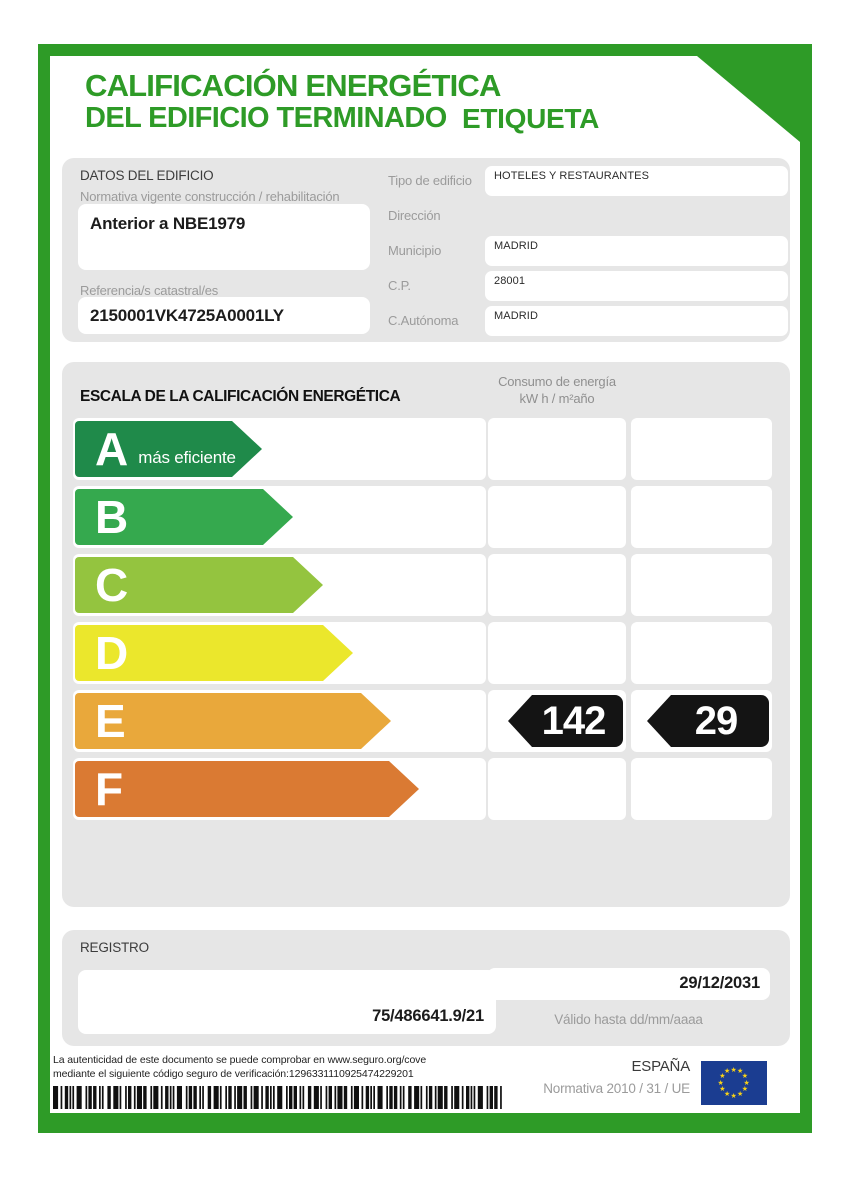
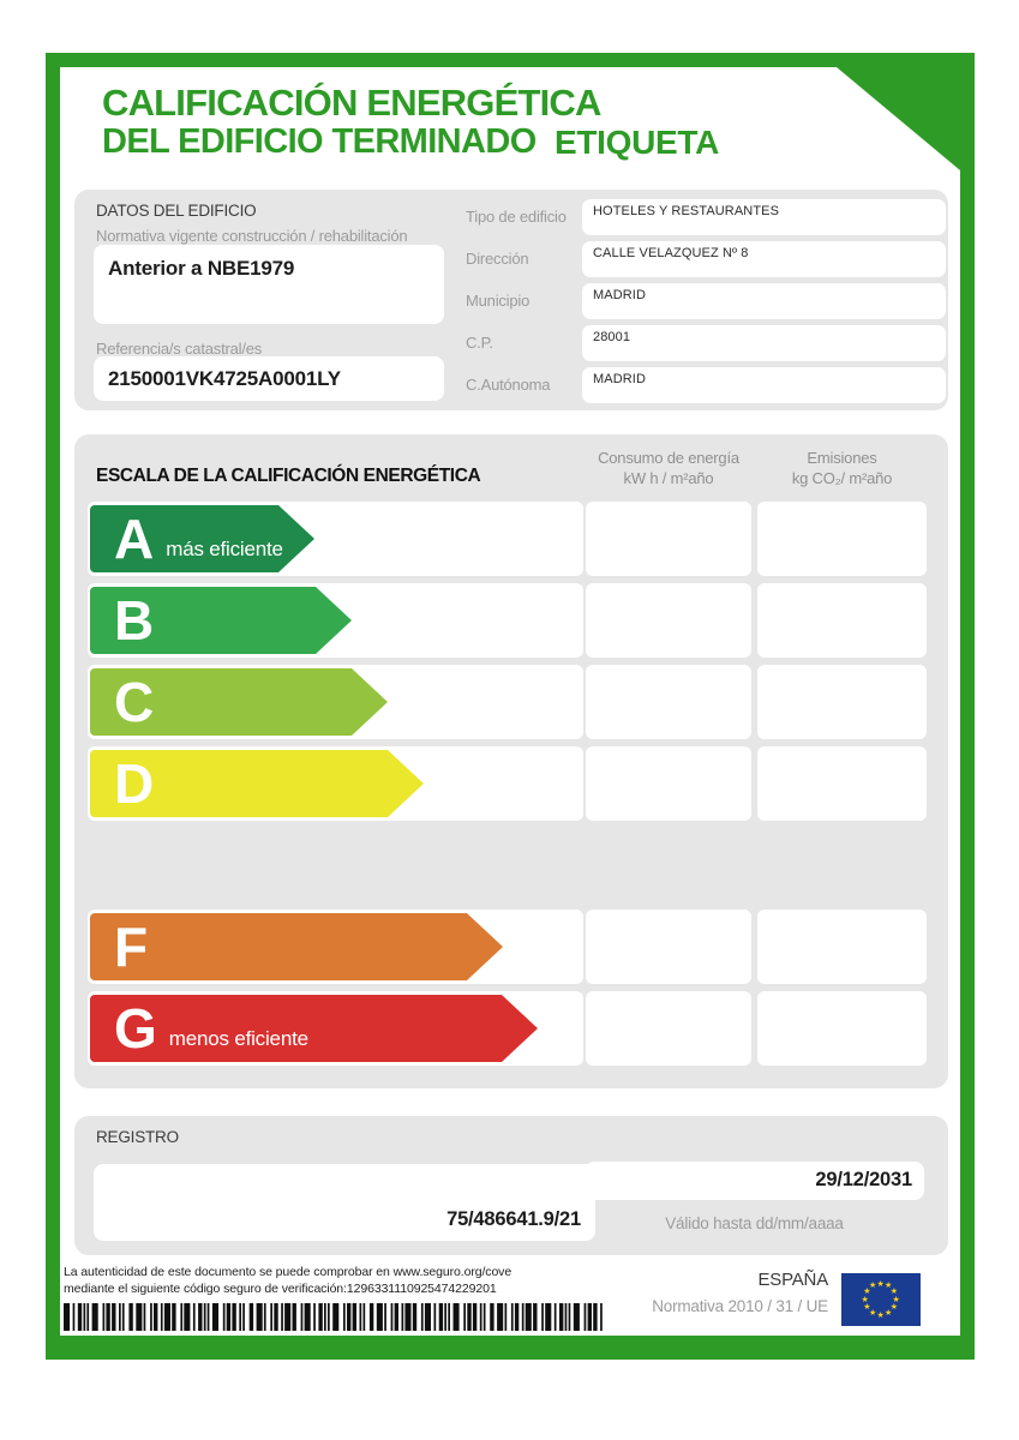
  CALIFICACIÓN ENERGÉTICA
  DEL EDIFICIO TERMINADO
  ETIQUETA
  DATOS DEL EDIFICIO
  Normativa vigente construcción / rehabilitación
  Anterior a NBE1979
  Referencia/s catastral/es
  2150001VK4725A0001LY
  Tipo de edificio
  HOTELES Y RESTAURANTES
  Dirección
+ CALLE VELAZQUEZ Nº 8
  Municipio
  MADRID
  C.P.
  28001
  C.Autónoma
  MADRID
  ESCALA DE LA CALIFICACIÓN ENERGÉTICA
  Consumo de energía
  kW h / m²año
+ Emisiones
+ kg CO₂/ m²año
  A
  más eficiente
  B
  C
  D
- E
- 142
- 29
  F
+ G
+ menos eficiente
  REGISTRO
  75/486641.9/21
  29/12/2031
  Válido hasta dd/mm/aaaa
  La autenticidad de este documento se puede comprobar en www.seguro.org/cove
  mediante el siguiente código seguro de verificación:1296331110925474229201
  ESPAÑA
  Normativa 2010 / 31 / UE
